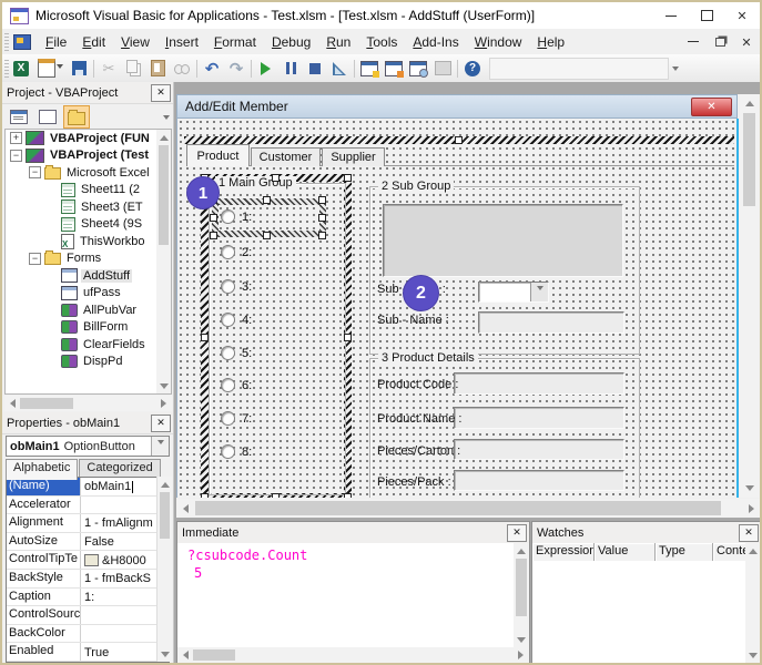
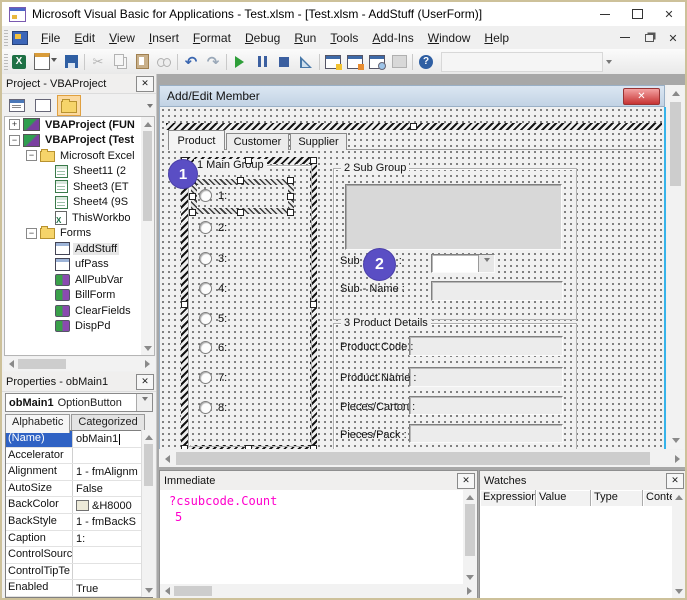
  Microsoft Visual Basic for Applications - Test.xlsm - [Test.xlsm - AddStuff (UserForm)]
  File
  Edit
  View
  Insert
  Format
  Debug
  Run
  Tools
  Add-Ins
  Window
  Help
  Project - VBAProject
  VBAProject (FUN
  VBAProject (Test
  Microsoft Excel
  Sheet11 (2
  Sheet3 (ET
  Sheet4 (9S
  ThisWorkbo
  Forms
  AddStuff
  ufPass
  AllPubVar
  BillForm
  ClearFields
  DispPd
  Properties - obMain1
  obMain1
  OptionButton
  Alphabetic
  Categorized
  (Name)
  obMain1
  Accelerator
  Alignment
  1 - fmAlignm
  AutoSize
  False
- ControlTipTe
+ BackColor
  &H8000
  BackStyle
  1 - fmBackS
  Caption
  1:
  ControlSourc
- BackColor
+ ControlTipTe
  Enabled
  True
  Add/Edit Member
  Product
  Customer
  Supplier
  1 Main Group
  1:
  2:
  3:
  4:
  5:
  6:
  7:
  8:
  2 Sub Group
  Sub - Name :
  3 Product Details
  Product Code :
  Product Name :
  Pieces/Carton :
  Pieces/Pack :
  Immediate
  ?csubcode.Count
  5
  Watches
  Expression
  Value
  Type
  1
  2
